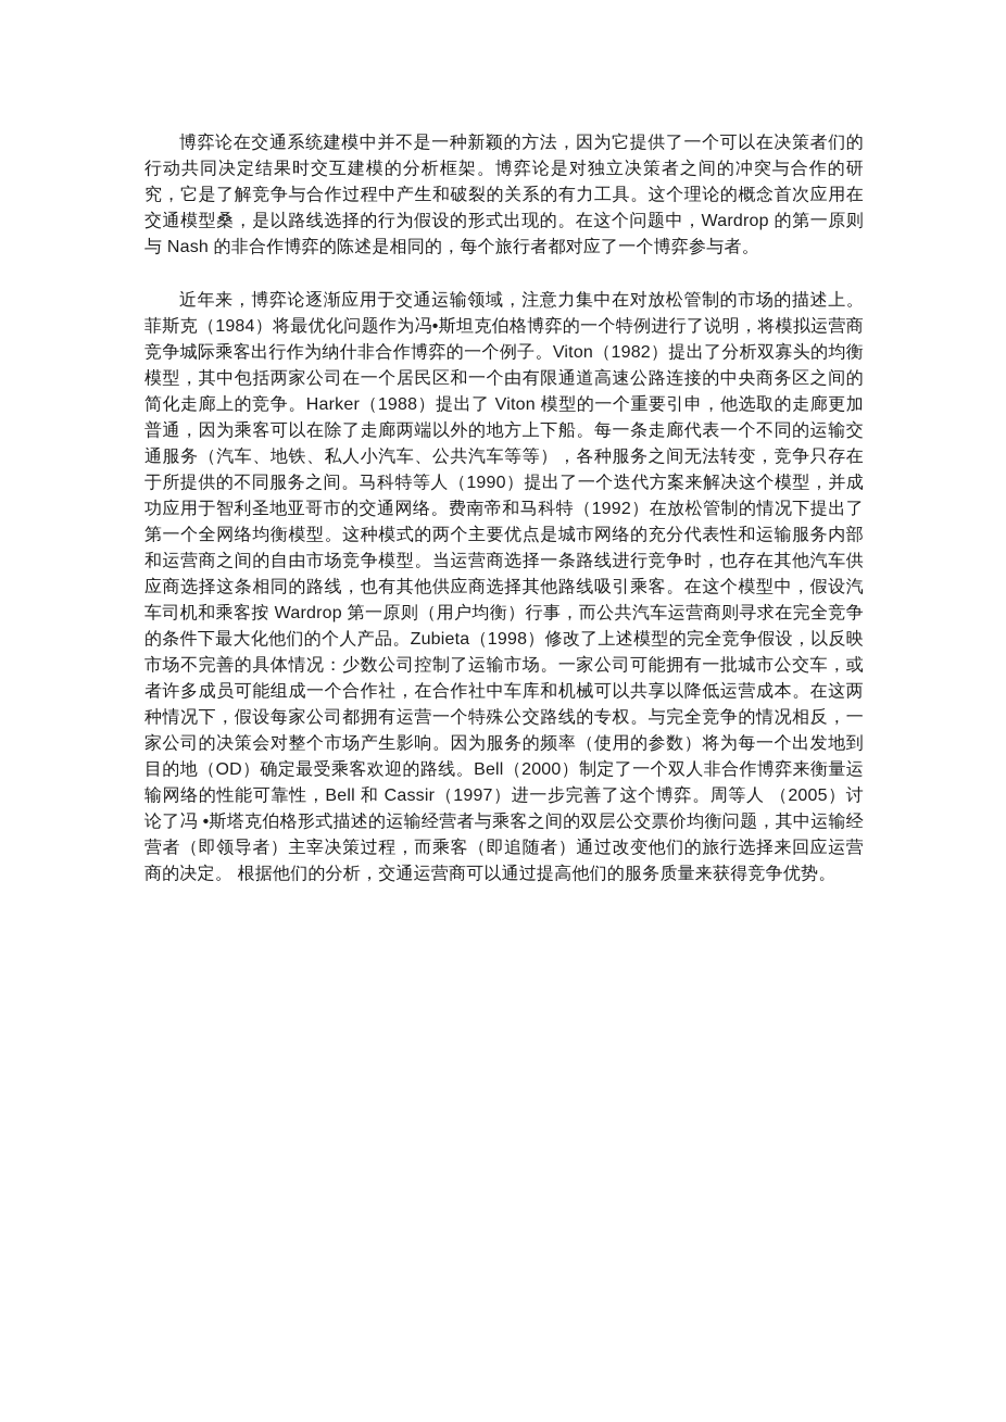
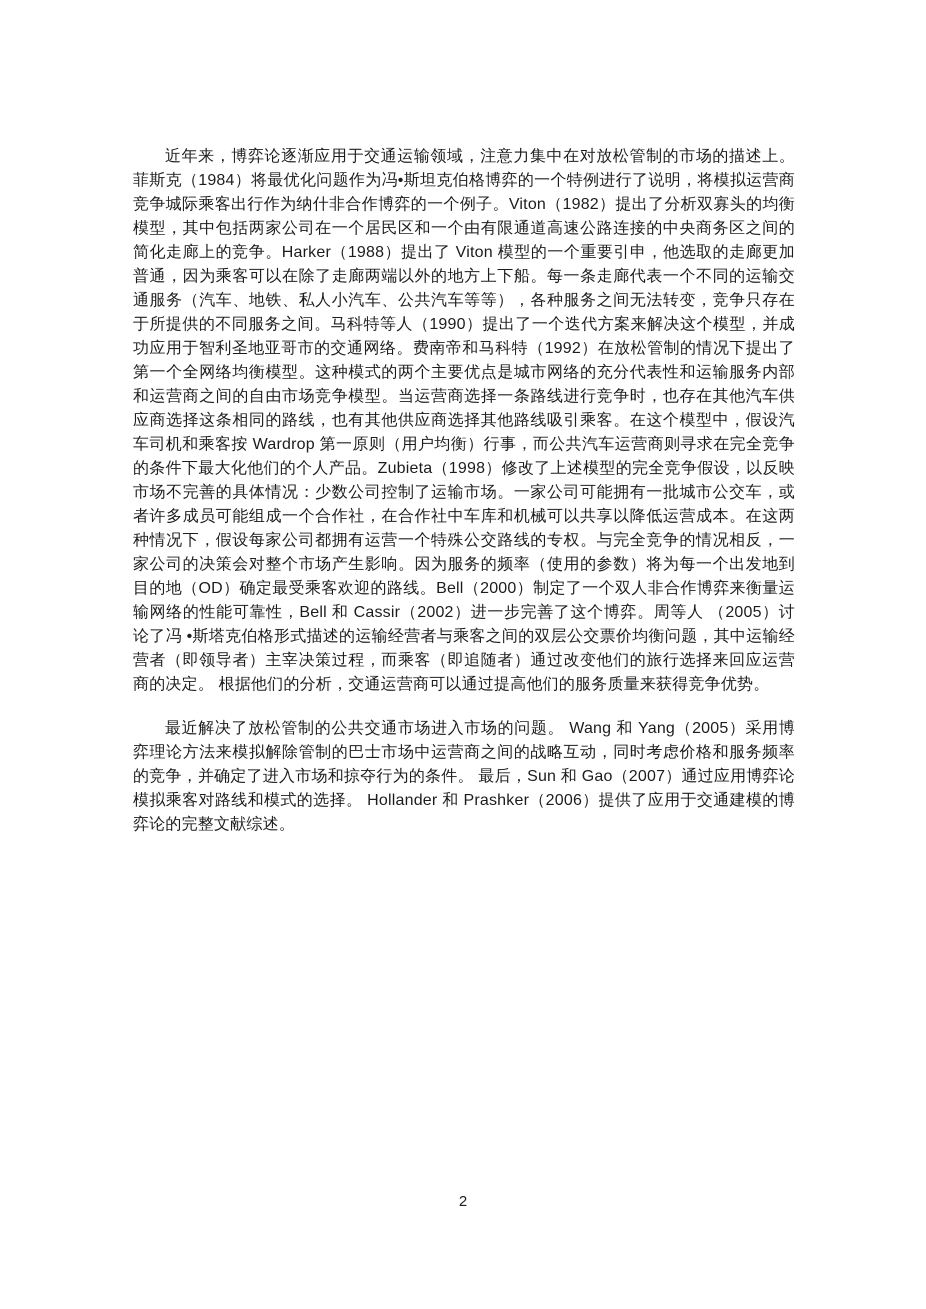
- 博弈论在交通系统建模中并不是一种新颖的方法，因为它提供了一个可以在决策者们的行动共同决定结果时交互建模的分析框架。博弈论是对独立决策者之间的冲突与合作的研究，它是了解竞争与合作过程中产生和破裂的关系的有力工具。这个理论的概念首次应用在交通模型桑，是以路线选择的行为假设的形式出现的。在这个问题中，Wardrop 的第一原则与 Nash 的非合作博弈的陈述是相同的，每个旅行者都对应了一个博弈参与者。
- 近年来，博弈论逐渐应用于交通运输领域，注意力集中在对放松管制的市场的描述上。菲斯克（1984）将最优化问题作为冯•斯坦克伯格博弈的一个特例进行了说明，将模拟运营商竞争城际乘客出行作为纳什非合作博弈的一个例子。Viton（1982）提出了分析双寡头的均衡模型，其中包括两家公司在一个居民区和一个由有限通道高速公路连接的中央商务区之间的简化走廊上的竞争。Harker（1988）提出了 Viton 模型的一个重要引申，他选取的走廊更加普通，因为乘客可以在除了走廊两端以外的地方上下船。每一条走廊代表一个不同的运输交通服务（汽车、地铁、私人小汽车、公共汽车等等），各种服务之间无法转变，竞争只存在于所提供的不同服务之间。马科特等人（1990）提出了一个迭代方案来解决这个模型，并成功应用于智利圣地亚哥市的交通网络。费南帝和马科特（1992）在放松管制的情况下提出了第一个全网络均衡模型。这种模式的两个主要优点是城市网络的充分代表性和运输服务内部和运营商之间的自由市场竞争模型。当运营商选择一条路线进行竞争时，也存在其他汽车供应商选择这条相同的路线，也有其他供应商选择其他路线吸引乘客。在这个模型中，假设汽车司机和乘客按 Wardrop 第一原则（用户均衡）行事，而公共汽车运营商则寻求在完全竞争的条件下最大化他们的个人产品。Zubieta（1998）修改了上述模型的完全竞争假设，以反映市场不完善的具体情况：少数公司控制了运输市场。一家公司可能拥有一批城市公交车，或者许多成员可能组成一个合作社，在合作社中车库和机械可以共享以降低运营成本。在这两种情况下，假设每家公司都拥有运营一个特殊公交路线的专权。与完全竞争的情况相反，一家公司的决策会对整个市场产生影响。因为服务的频率（使用的参数）将为每一个出发地到目的地（OD）确定最受乘客欢迎的路线。Bell（2000）制定了一个双人非合作博弈来衡量运输网络的性能可靠性，Bell 和 Cassir（1997）进一步完善了这个博弈。周等人 （2005）讨论了冯 •斯塔克伯格形式描述的运输经营者与乘客之间的双层公交票价均衡问题，其中运输经营者（即领导者）主宰决策过程，而乘客（即追随者）通过改变他们的旅行选择来回应运营商的决定。 根据他们的分析，交通运营商可以通过提高他们的服务质量来获得竞争优势。
+ 近年来，博弈论逐渐应用于交通运输领域，注意力集中在对放松管制的市场的描述上。菲斯克（1984）将最优化问题作为冯•斯坦克伯格博弈的一个特例进行了说明，将模拟运营商竞争城际乘客出行作为纳什非合作博弈的一个例子。Viton（1982）提出了分析双寡头的均衡模型，其中包括两家公司在一个居民区和一个由有限通道高速公路连接的中央商务区之间的简化走廊上的竞争。Harker（1988）提出了 Viton 模型的一个重要引申，他选取的走廊更加普通，因为乘客可以在除了走廊两端以外的地方上下船。每一条走廊代表一个不同的运输交通服务（汽车、地铁、私人小汽车、公共汽车等等），各种服务之间无法转变，竞争只存在于所提供的不同服务之间。马科特等人（1990）提出了一个迭代方案来解决这个模型，并成功应用于智利圣地亚哥市的交通网络。费南帝和马科特（1992）在放松管制的情况下提出了第一个全网络均衡模型。这种模式的两个主要优点是城市网络的充分代表性和运输服务内部和运营商之间的自由市场竞争模型。当运营商选择一条路线进行竞争时，也存在其他汽车供应商选择这条相同的路线，也有其他供应商选择其他路线吸引乘客。在这个模型中，假设汽车司机和乘客按 Wardrop 第一原则（用户均衡）行事，而公共汽车运营商则寻求在完全竞争的条件下最大化他们的个人产品。Zubieta（1998）修改了上述模型的完全竞争假设，以反映市场不完善的具体情况：少数公司控制了运输市场。一家公司可能拥有一批城市公交车，或者许多成员可能组成一个合作社，在合作社中车库和机械可以共享以降低运营成本。在这两种情况下，假设每家公司都拥有运营一个特殊公交路线的专权。与完全竞争的情况相反，一家公司的决策会对整个市场产生影响。因为服务的频率（使用的参数）将为每一个出发地到目的地（OD）确定最受乘客欢迎的路线。Bell（2000）制定了一个双人非合作博弈来衡量运输网络的性能可靠性，Bell 和 Cassir（2002）进一步完善了这个博弈。周等人 （2005）讨论了冯 •斯塔克伯格形式描述的运输经营者与乘客之间的双层公交票价均衡问题，其中运输经营者（即领导者）主宰决策过程，而乘客（即追随者）通过改变他们的旅行选择来回应运营商的决定。 根据他们的分析，交通运营商可以通过提高他们的服务质量来获得竞争优势。
+ 最近解决了放松管制的公共交通市场进入市场的问题。 Wang 和 Yang（2005）采用博弈理论方法来模拟解除管制的巴士市场中运营商之间的战略互动，同时考虑价格和服务频率的竞争，并确定了进入市场和掠夺行为的条件。 最后，Sun 和 Gao（2007）通过应用博弈论模拟乘客对路线和模式的选择。 Hollander 和 Prashker（2006）提供了应用于交通建模的博弈论的完整文献综述。
+ 2
